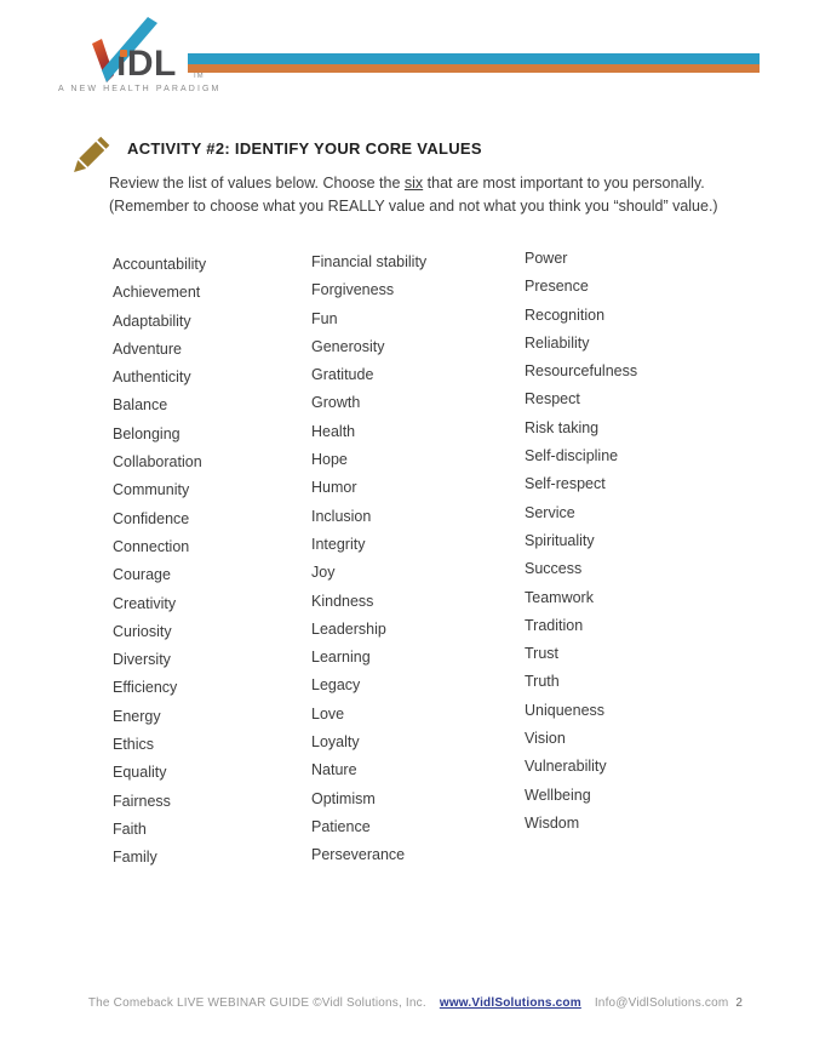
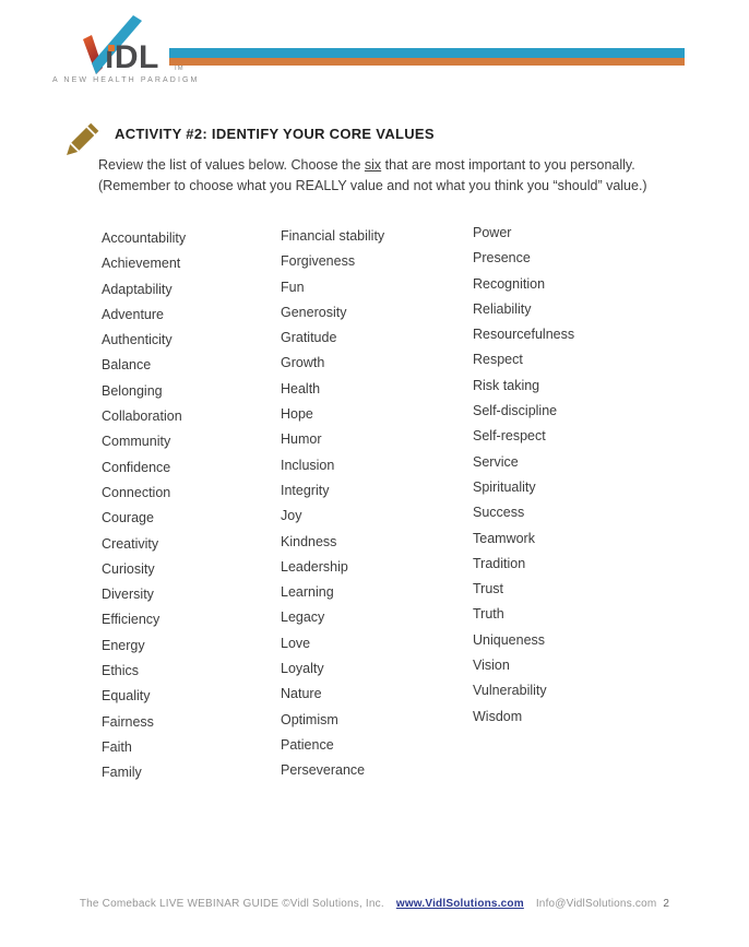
  ıDL
  ACTIVITY #2: IDENTIFY YOUR CORE VALUES
  Review the list of values below. Choose the six that are most important to you personally. (Remember to choose what you REALLY value and not what you think you “should” value.)
  Accountability
  Achievement
  Adaptability
  Adventure
  Authenticity
  Balance
  Belonging
  Collaboration
  Community
  Confidence
  Connection
  Courage
  Creativity
  Curiosity
  Diversity
  Efficiency
  Energy
  Ethics
  Equality
  Fairness
  Faith
  Family
  Financial stability
  Forgiveness
  Fun
  Generosity
  Gratitude
  Growth
  Health
  Hope
  Humor
  Inclusion
  Integrity
  Joy
  Kindness
  Leadership
  Learning
  Legacy
  Love
  Loyalty
  Nature
  Optimism
  Patience
  Perseverance
  Power
  Presence
  Recognition
  Reliability
  Resourcefulness
  Respect
  Risk taking
  Self-discipline
  Self-respect
  Service
  Spirituality
  Success
  Teamwork
  Tradition
  Trust
  Truth
  Uniqueness
  Vision
  Vulnerability
- Wellbeing
  Wisdom
  The Comeback LIVE WEBINAR GUIDE ©Vidl Solutions, Inc. www.VidlSolutions.com Info@VidlSolutions.com 2
